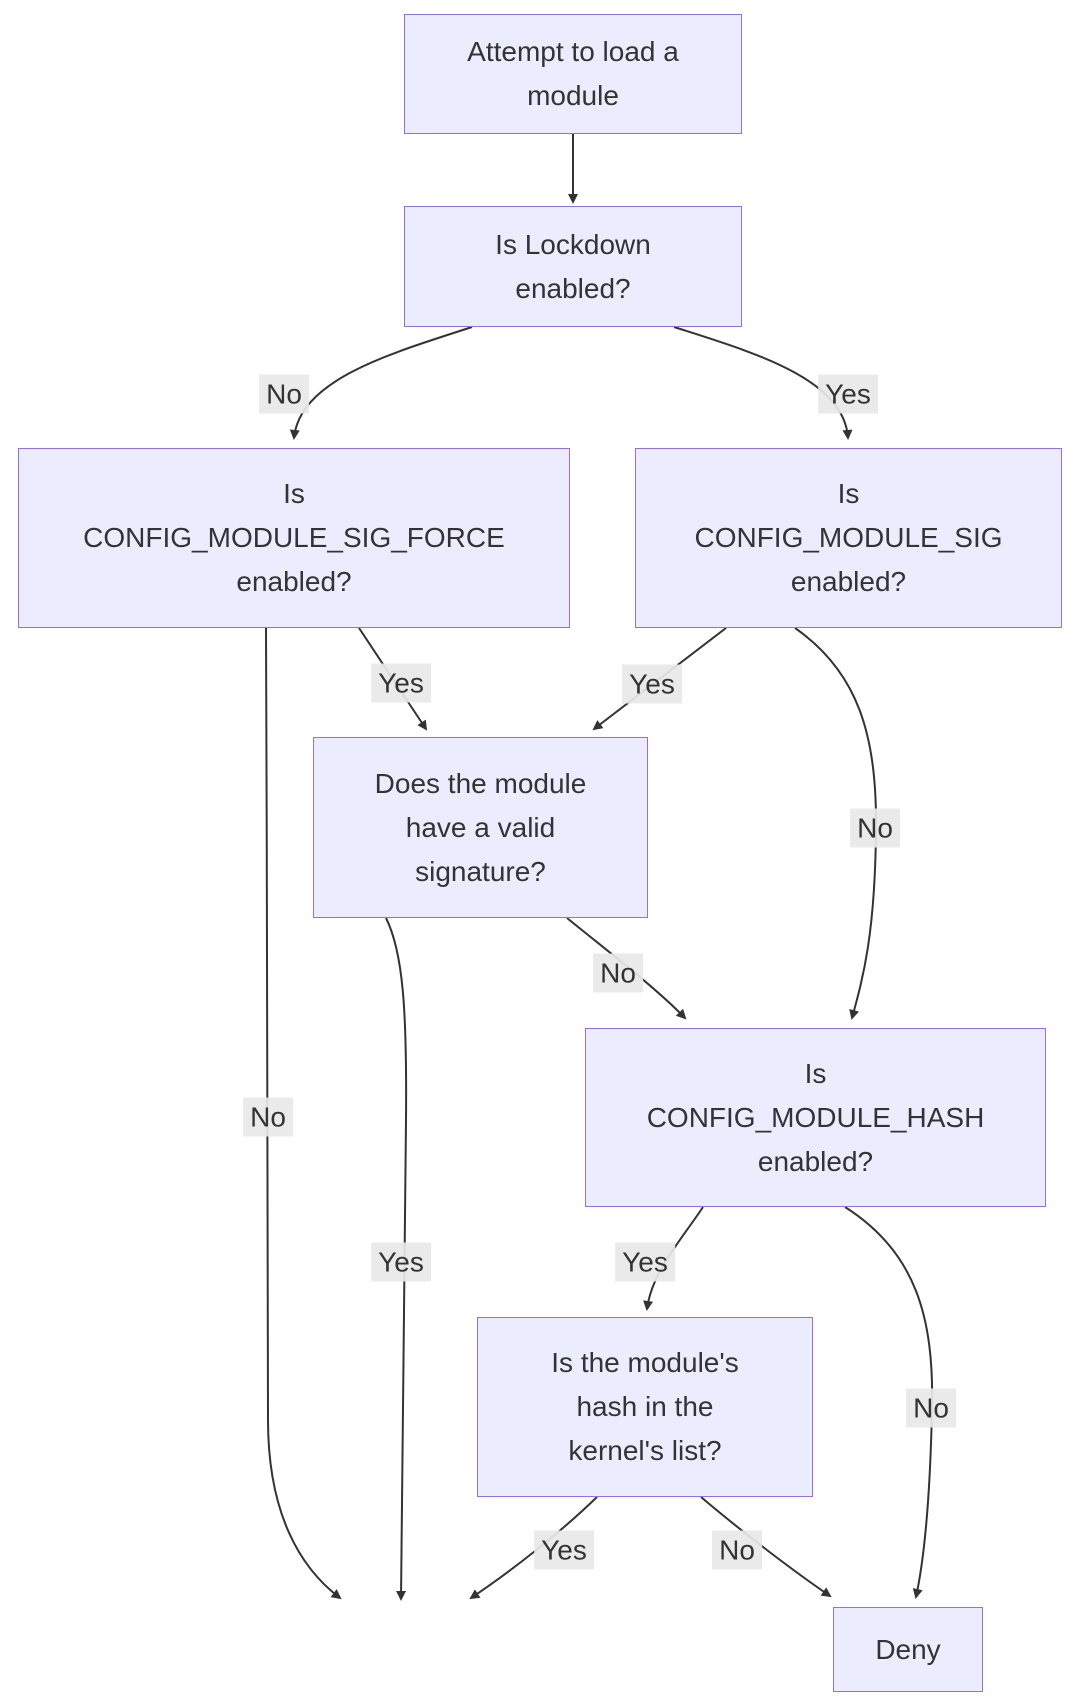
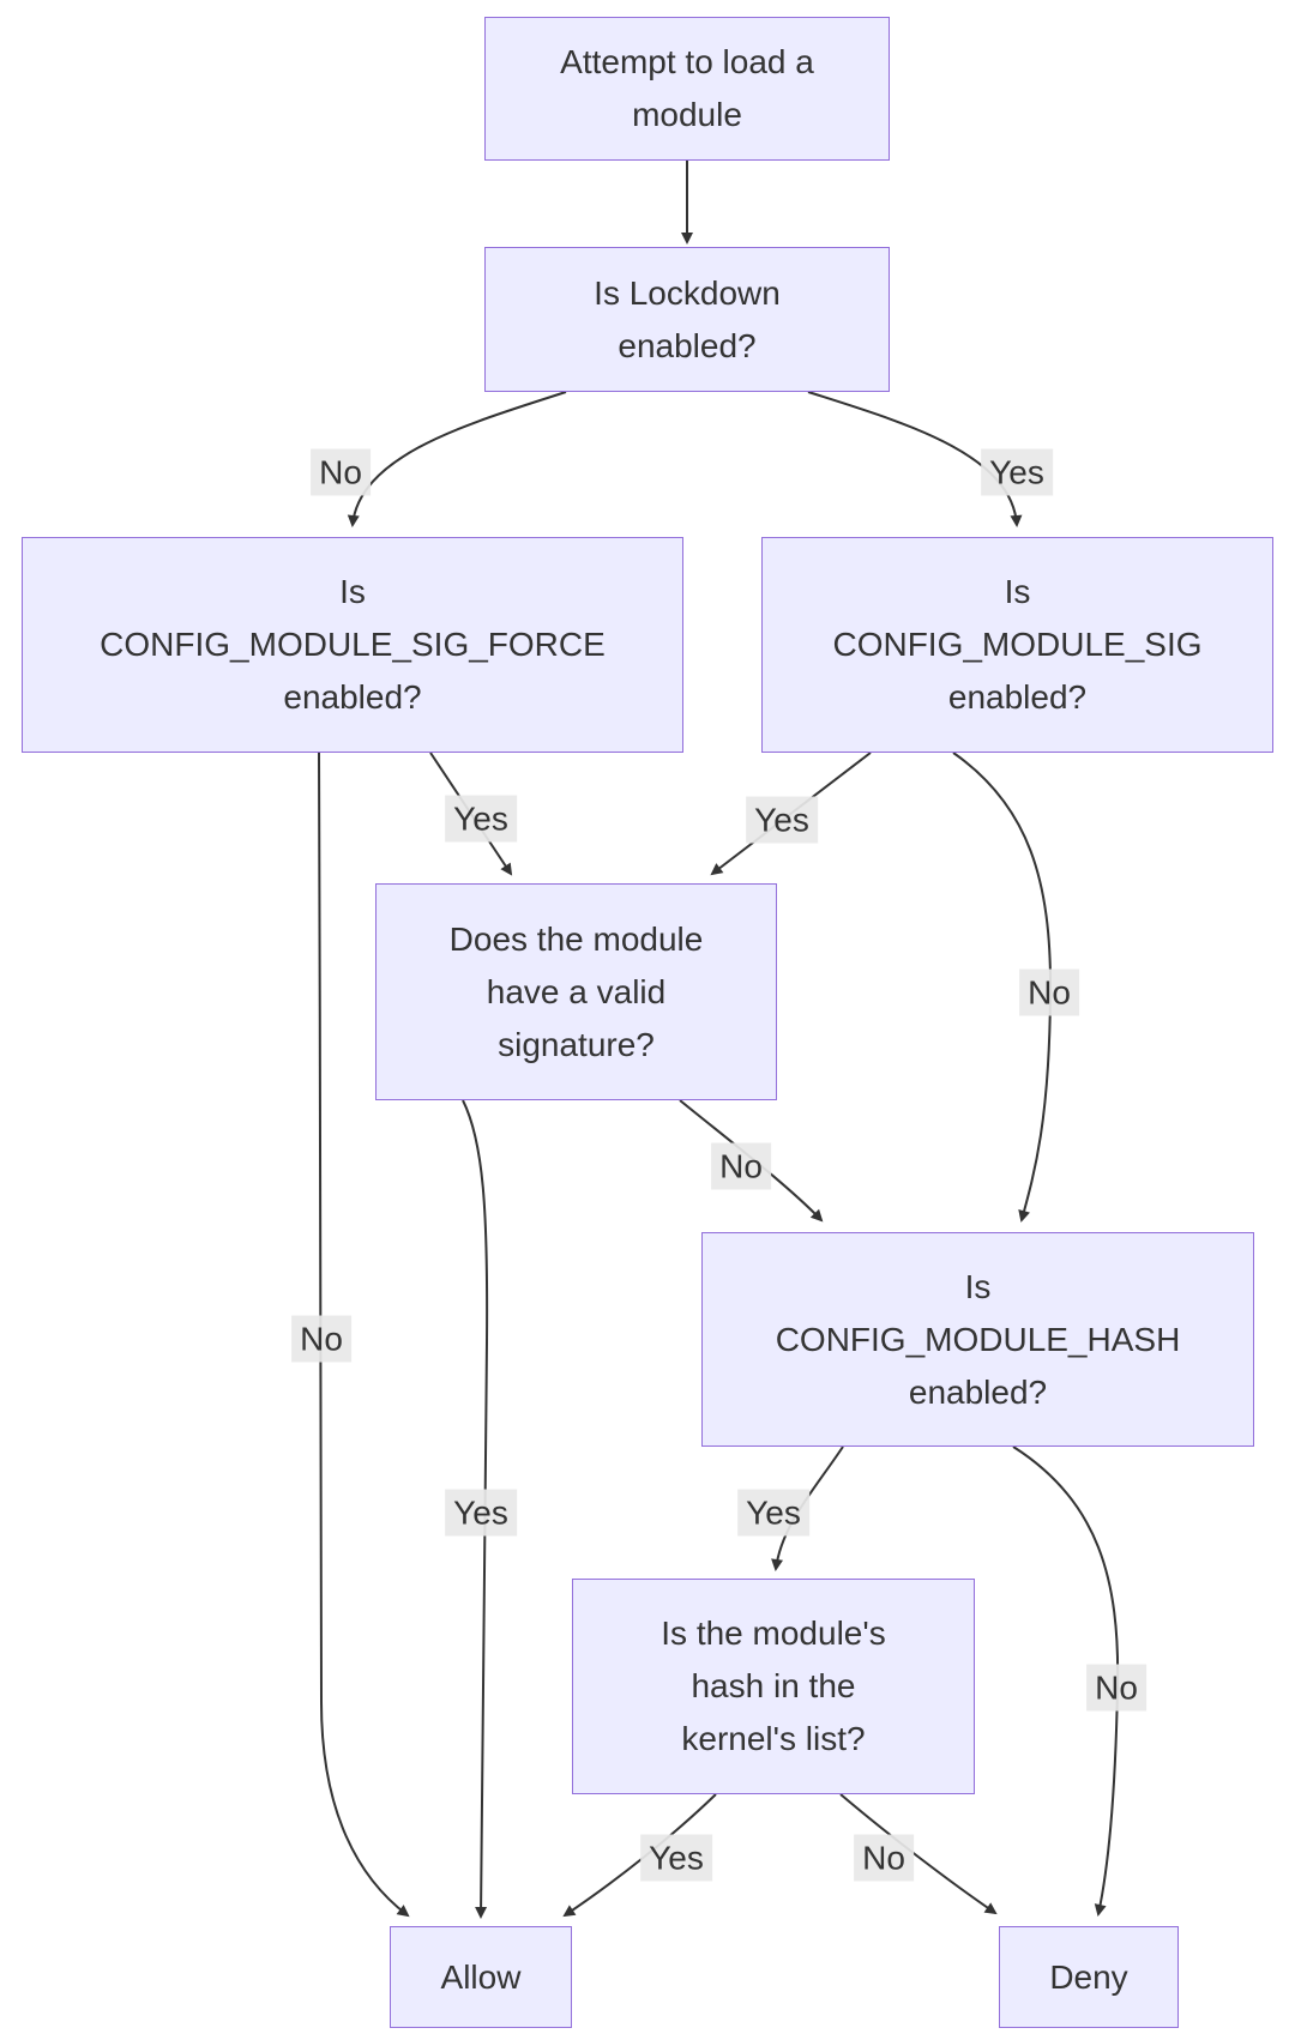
  Attempt to load a
  module
  Is Lockdown
  enabled?
  Is
  CONFIG_MODULE_SIG_FORCE
  enabled?
  Is
  CONFIG_MODULE_SIG
  enabled?
  Does the module
  have a valid
  signature?
  Is
  CONFIG_MODULE_HASH
  enabled?
  Is the module's
  hash in the
  kernel's list?
+ Allow
  Deny
  No
  Yes
  Yes
  Yes
  No
  No
  No
  Yes
  Yes
  No
  Yes
  No
